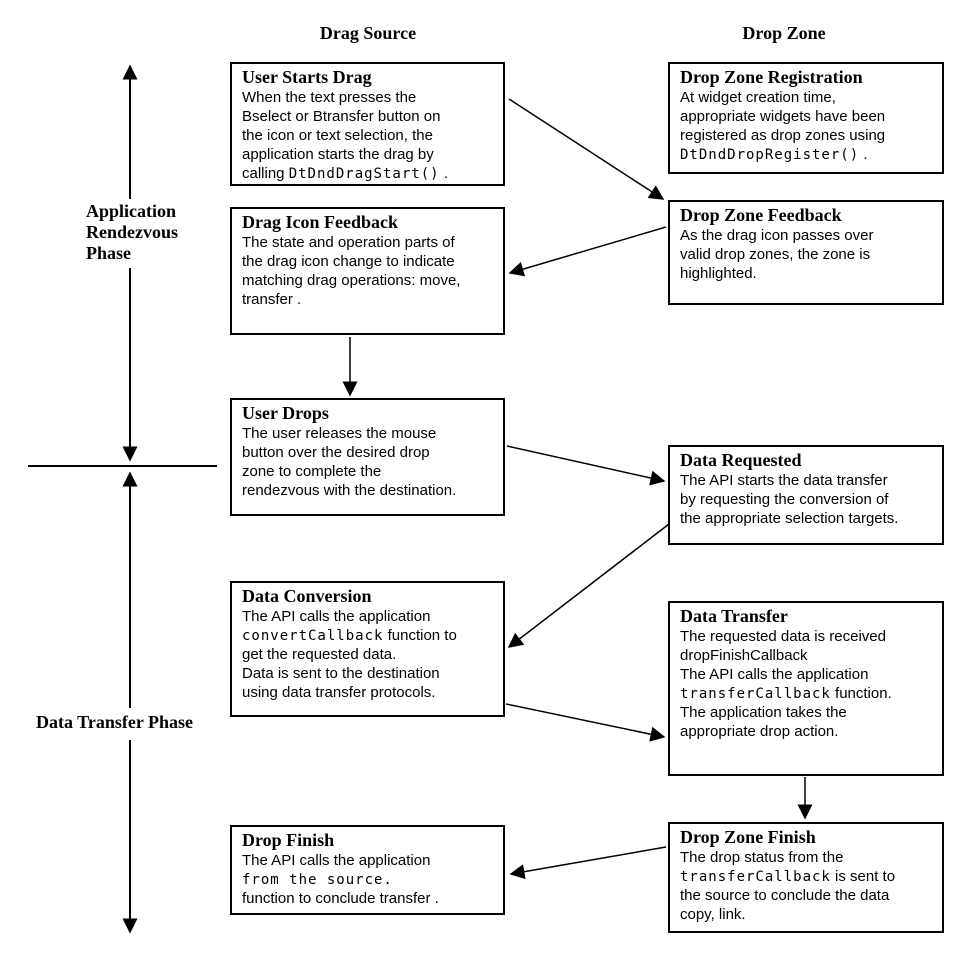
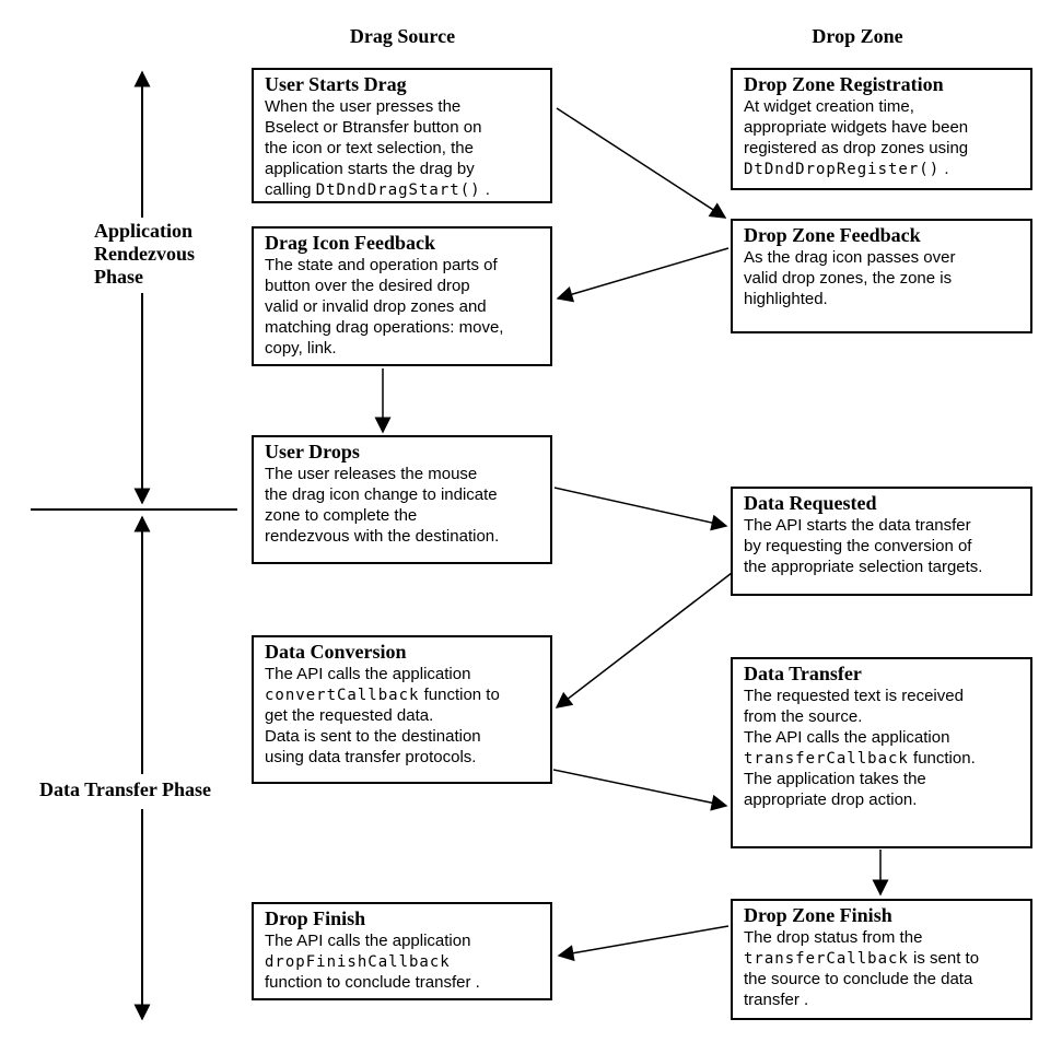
  Drag Source
  Drop Zone
  Application
  Rendezvous
  Phase
  Data Transfer Phase
  User Starts Drag
- When the text presses the
+ When the user presses the
  Bselect or Btransfer button on
  the icon or text selection, the
  application starts the drag by
  calling DtDndDragStart() .
  Drop Zone Registration
  At widget creation time,
  appropriate widgets have been
  registered as drop zones using
  DtDndDropRegister() .
  Drag Icon Feedback
  The state and operation parts of
- the drag icon change to indicate
+ button over the desired drop
+ valid or invalid drop zones and
  matching drag operations: move,
- transfer .
+ copy, link.
  Drop Zone Feedback
  As the drag icon passes over
  valid drop zones, the zone is
  highlighted.
  User Drops
  The user releases the mouse
- button over the desired drop
+ the drag icon change to indicate
  zone to complete the
  rendezvous with the destination.
  Data Requested
  The API starts the data transfer
  by requesting the conversion of
  the appropriate selection targets.
  Data Conversion
  The API calls the application
  convertCallback function to
  get the requested data.
  Data is sent to the destination
  using data transfer protocols.
  Data Transfer
- The requested data is received
+ The requested text is received
- dropFinishCallback
+ from the source.
  The API calls the application
  transferCallback function.
  The application takes the
  appropriate drop action.
  Drop Finish
  The API calls the application
- from the source.
+ dropFinishCallback
  function to conclude transfer .
  Drop Zone Finish
  The drop status from the
  transferCallback is sent to
  the source to conclude the data
- copy, link.
+ transfer .
